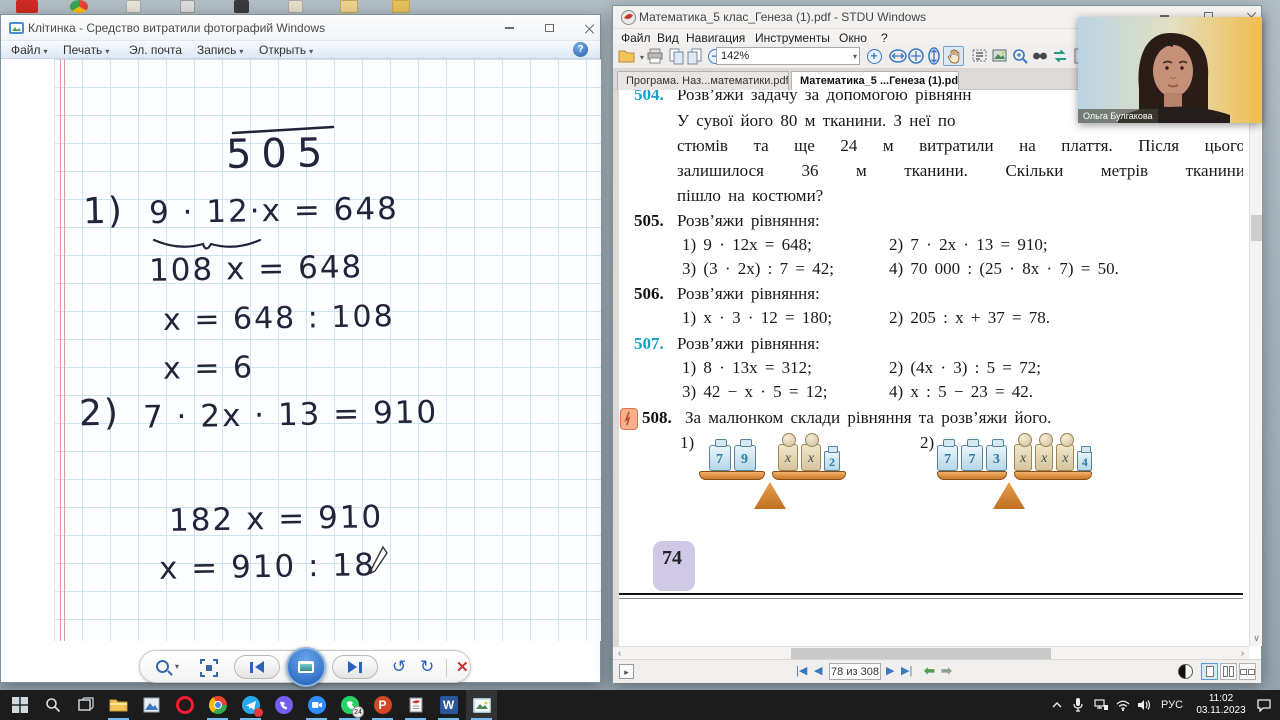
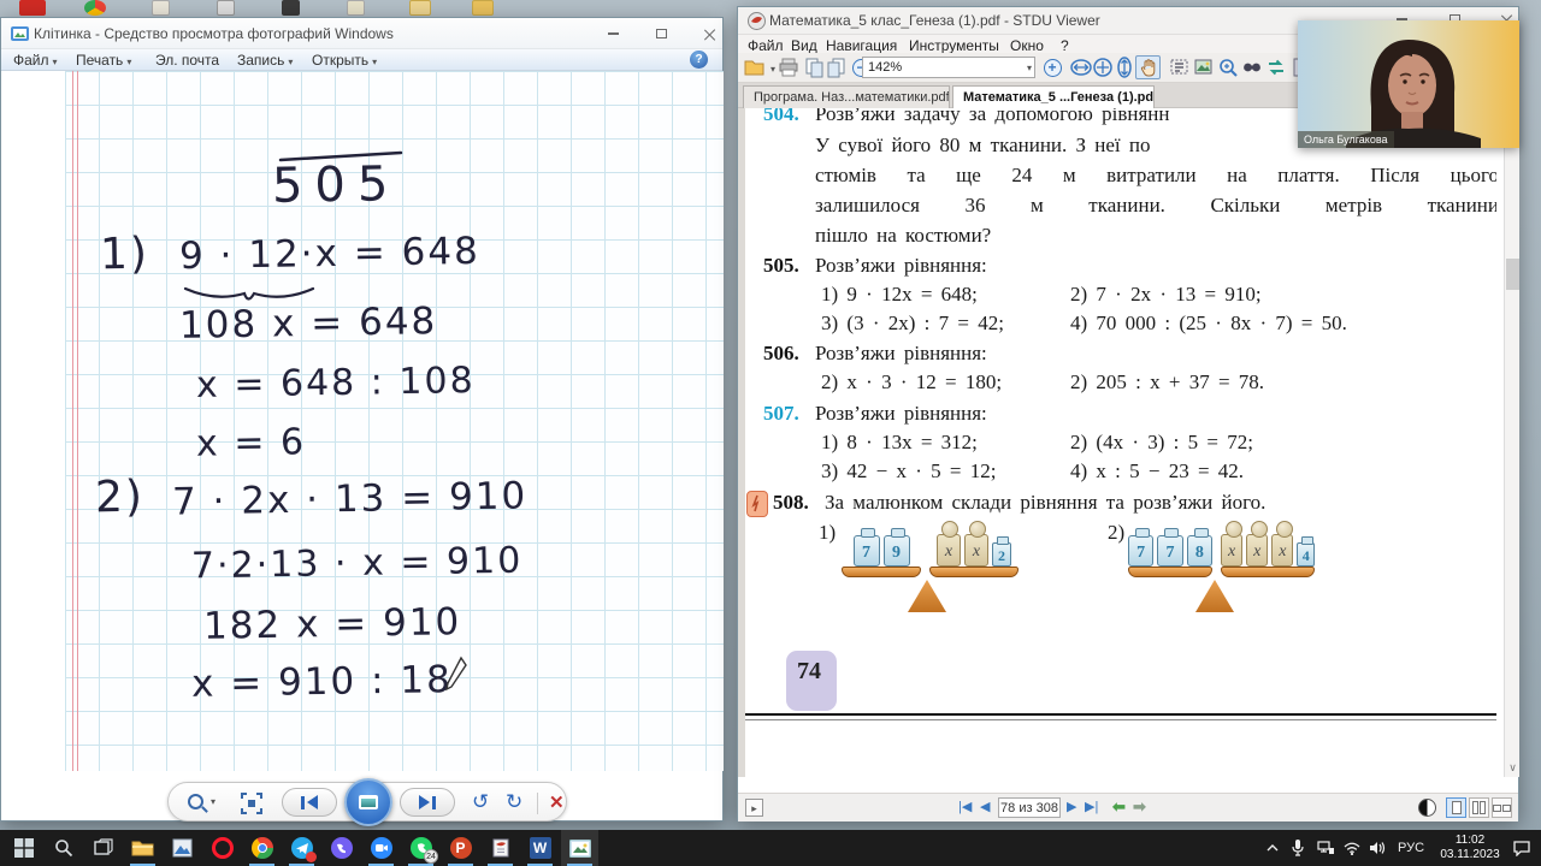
- Клітинка - Средство витратили фотографий Windows
+ Клітинка - Средство просмотра фотографий Windows
  Файл ▾
  Печать ▾
  Эл. почта
  Запись ▾
  Открыть ▾
  ?
  505
  1)
  9 · 12·x = 648
  108 x = 648
  x = 648 : 108
  x = 6
  2)
  7 · 2x · 13 = 910
+ 7·2·13 · x = 910
  182 x = 910
  x = 910 : 18
  ▾
  ↺
  ↻
  ✕
- Математика_5 клас_Генеза (1).pdf - STDU Windows
+ Математика_5 клас_Генеза (1).pdf - STDU Viewer
  Файл
  Вид
  Навигация
  Инструменты
  Окно
  ?
  ▾
  −
  142%
  ▾
  +
  Програма. Наз...математики.pdf
  Математика_5 ...Генеза (1).pd
  504.
  Розв’яжи задачу за допомогою рівнянн
  У сувої його 80 м тканини. З неї по
  стюмів та ще 24 м витратили на плаття. Після цього
  залишилося 36 м тканини. Скільки метрів тканини
  пішло на костюми?
  505.
  Розв’яжи рівняння:
  1) 9 · 12x = 648;
  2) 7 · 2x · 13 = 910;
  3) (3 · 2x) : 7 = 42;
  4) 70 000 : (25 · 8x · 7) = 50.
  506.
  Розв’яжи рівняння:
- 1) x · 3 · 12 = 180;
+ 2) x · 3 · 12 = 180;
  2) 205 : x + 37 = 78.
  507.
  Розв’яжи рівняння:
  1) 8 · 13x = 312;
  2) (4x · 3) : 5 = 72;
  3) 42 − x · 5 = 12;
  4) x : 5 − 23 = 42.
  508.
  За малюнком склади рівняння та розв’яжи його.
  1)
  7
  9
  x
  x
  2
  2)
  7
  7
- 3
+ 8
  x
  x
  x
  4
  74
  ∨
- ‹
- ›
  ▸
  |◀
  ◀
  78 из 308
  ▶
  ▶|
  ⬅
  ➡
  Ольга Булгакова
  P
  W
  РУС
  11:02
  03.11.2023
